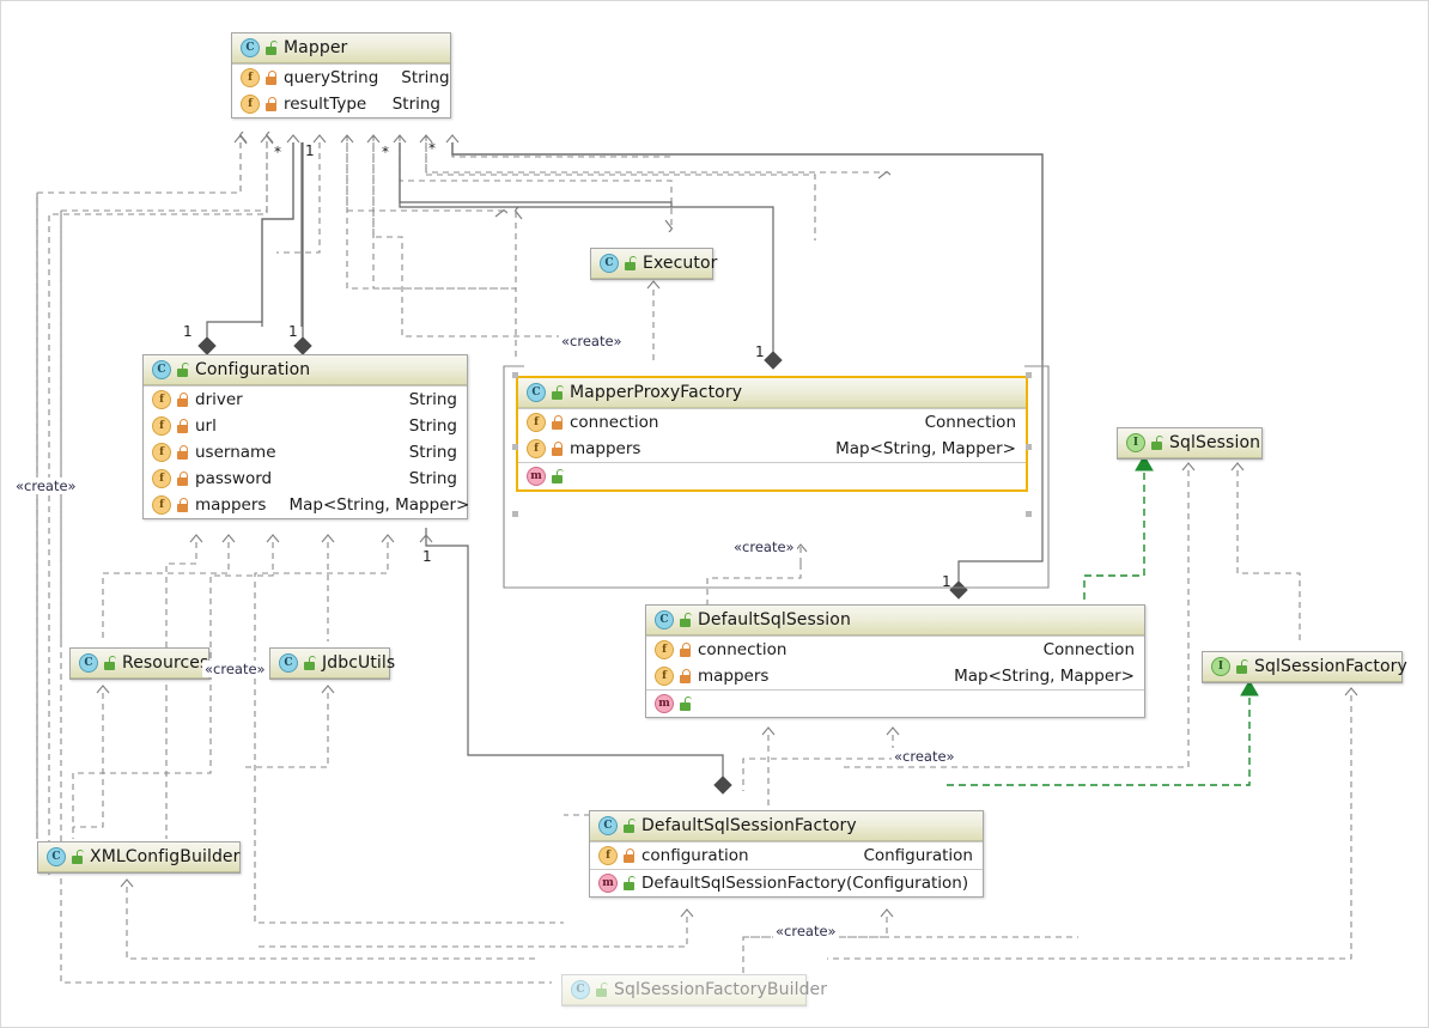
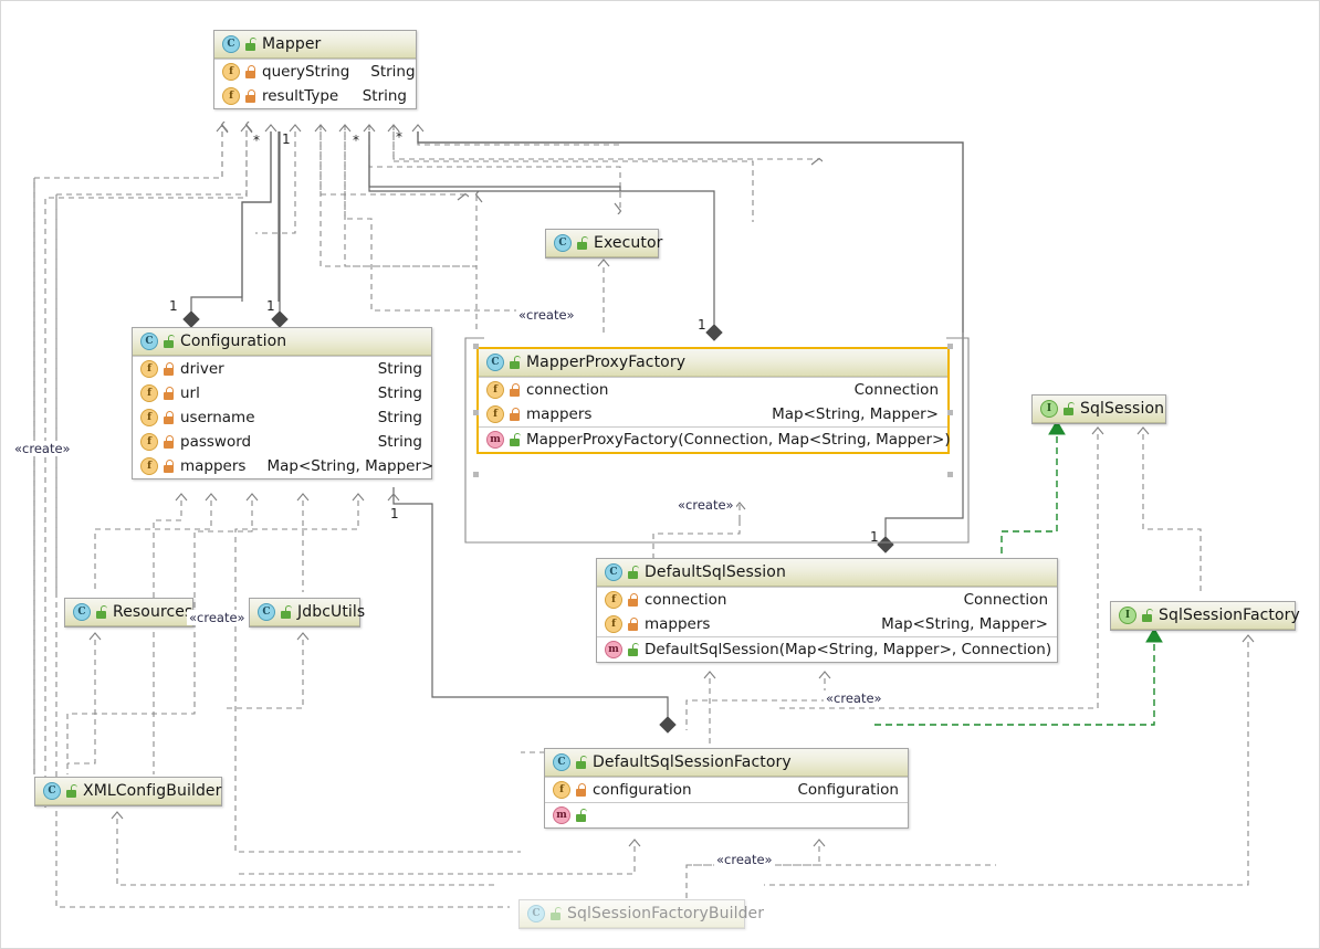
  «create»
  «create»
  «create»
  «create»
  «create»
  «create»
  *
  1
  *
  *
  1
  1
  1
  1
  1
  C
  Mapper
  f
  queryString
  String
  f
  resultType
  String
  C
  Executor
  C
  Configuration
  f
  driver
  String
  f
  url
  String
  f
  username
  String
  f
  password
  String
  f
  mappers
  Map<String, Mapper>
  C
  MapperProxyFactory
  f
  connection
  Connection
  f
  mappers
  Map<String, Mapper>
  m
+ MapperProxyFactory(Connection, Map<String, Mapper>)
  I
  SqlSession
  C
  DefaultSqlSession
  f
  connection
  Connection
  f
  mappers
  Map<String, Mapper>
  m
+ DefaultSqlSession(Map<String, Mapper>, Connection)
  I
  SqlSessionFactory
  C
  Resource
  C
  JdbcUtils
  C
  DefaultSqlSessionFactory
  f
  configuration
  Configuration
  m
- DefaultSqlSessionFactory(Configuration)
  C
  XMLConfigBuilder
  C
  SqlSessionFactoryBuilder
